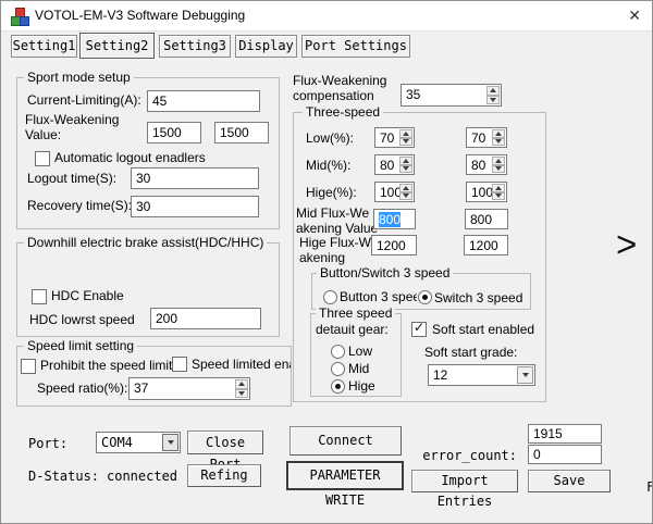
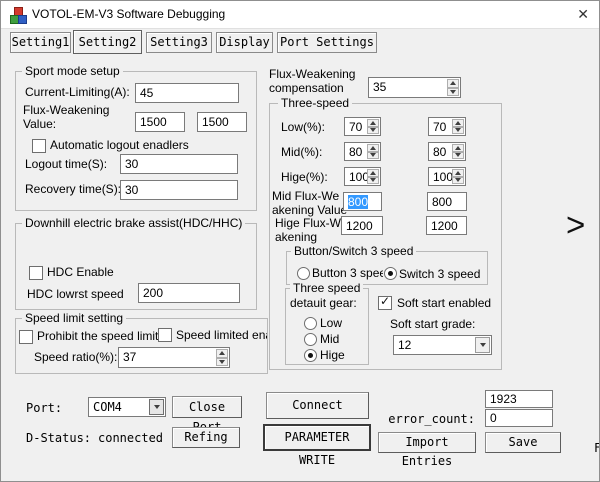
  VOTOL-EM-V3 Software Debugging
  ✕
  Setting1
  Setting2
  Setting3
  Display
  Port Settings
  Sport mode setup
  Current-Limiting(A):
  45
  Flux-Weakening
  Value:
  1500
  1500
  Automatic logout enadlers
  Logout time(S):
  30
  Recovery time(S)
  30
  Downhill electric brake assist(HDC/HHC)
  HDC Enable
  HDC lowrst speed
  200
  Speed limit setting
  Prohibit the speed limit
  Speed limited en
  Speed ratio(%):
  37
  Flux-Weakening
  compensation
  35
  Three-speed
  Low(%):
  70
  70
  Mid(%):
  80
  80
  Hige(%):
  100
  100
  Mid Flux-We
  akening Valu
  800
  800
  Hige Flux-W
  akening
  1200
  1200
  Button/Switch 3 speed
  Button 3 spee
  Switch 3 speed
  Three speed
  detauit gear:
  Low
  Mid
  Hige
  ✓
  Soft start enabled
  Soft start grade:
  12
  >
  Port:
  COM4
  D-Status:
  connected
  Refing
  Connect
  PARAMETER WRITE
- 1915
+ 1923
  error_count:
  0
  Import Entries
  Save
  F
